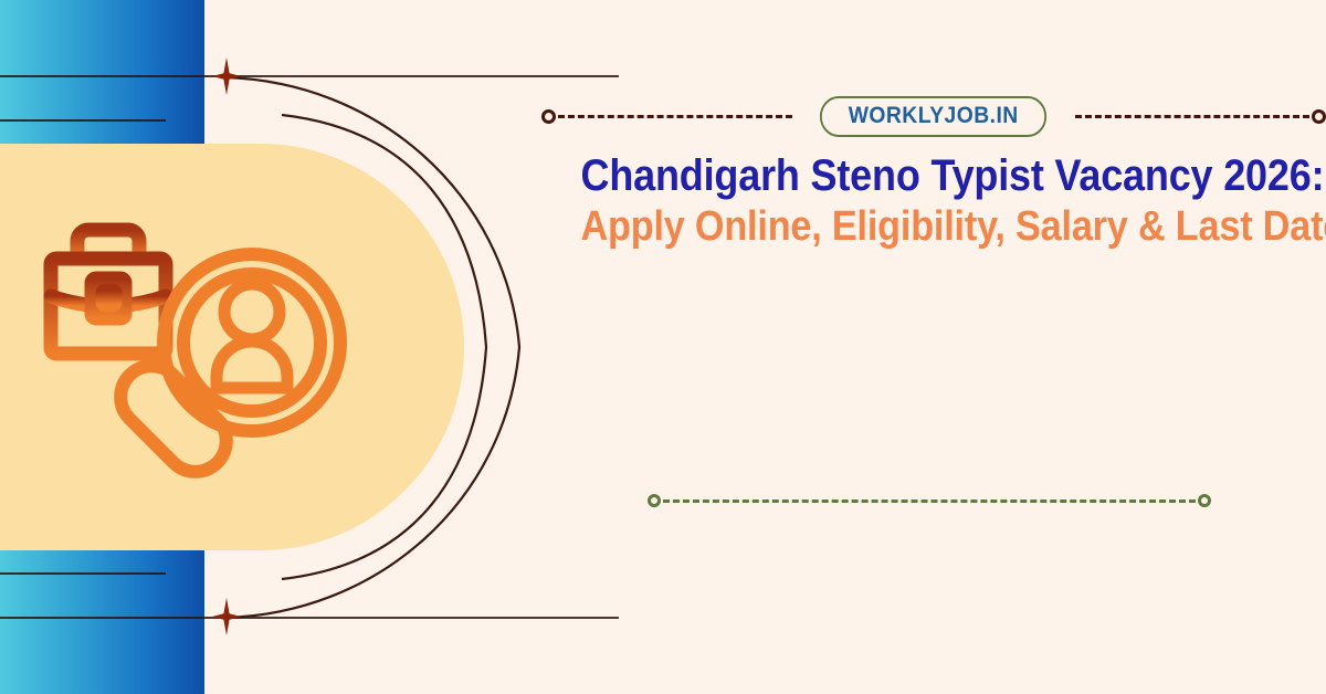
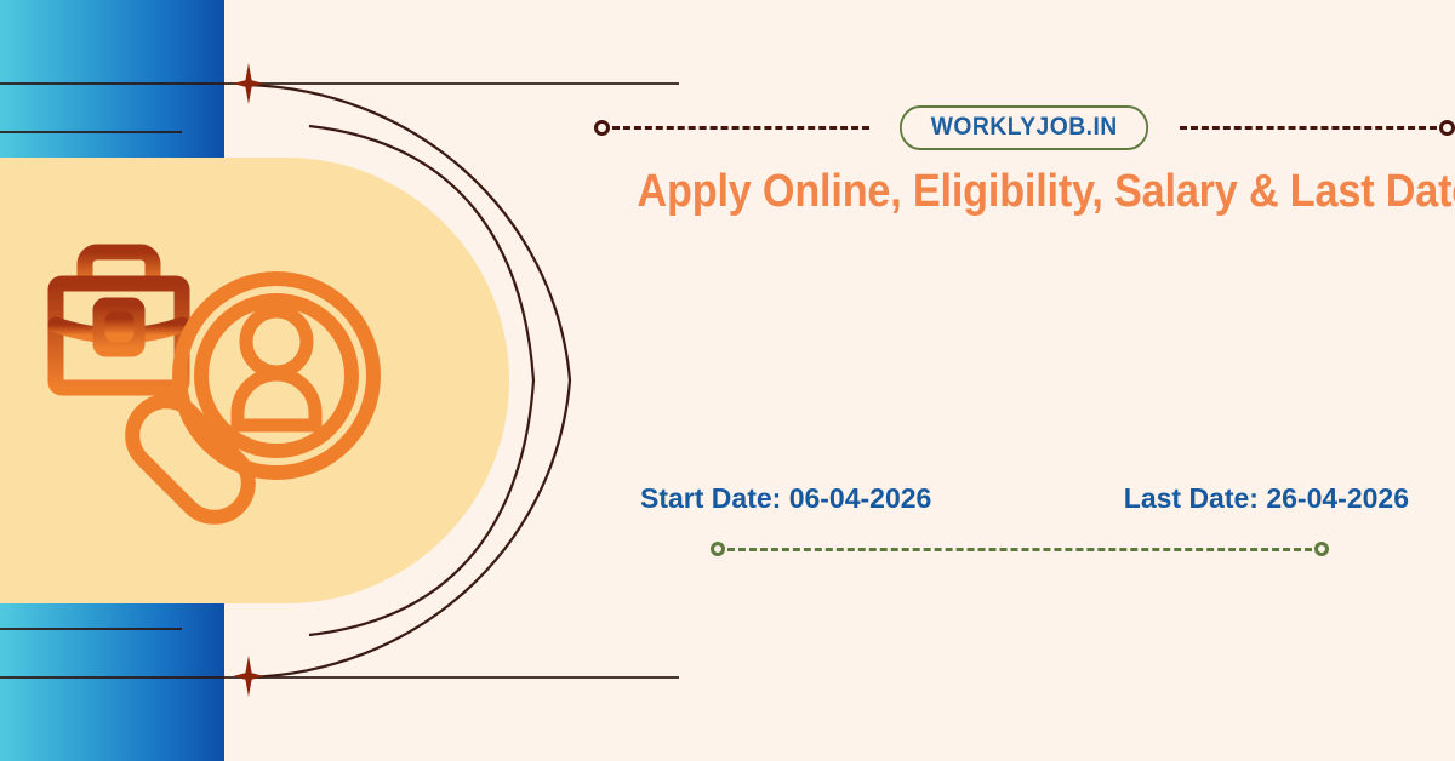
  WORKLYJOB.IN
- Chandigarh Steno Typist Vacancy 2026:
  Apply Online, Eligibility, Salary & Last Dat
+ Start Date: 06-04-2026
+ Last Date: 26-04-2026
